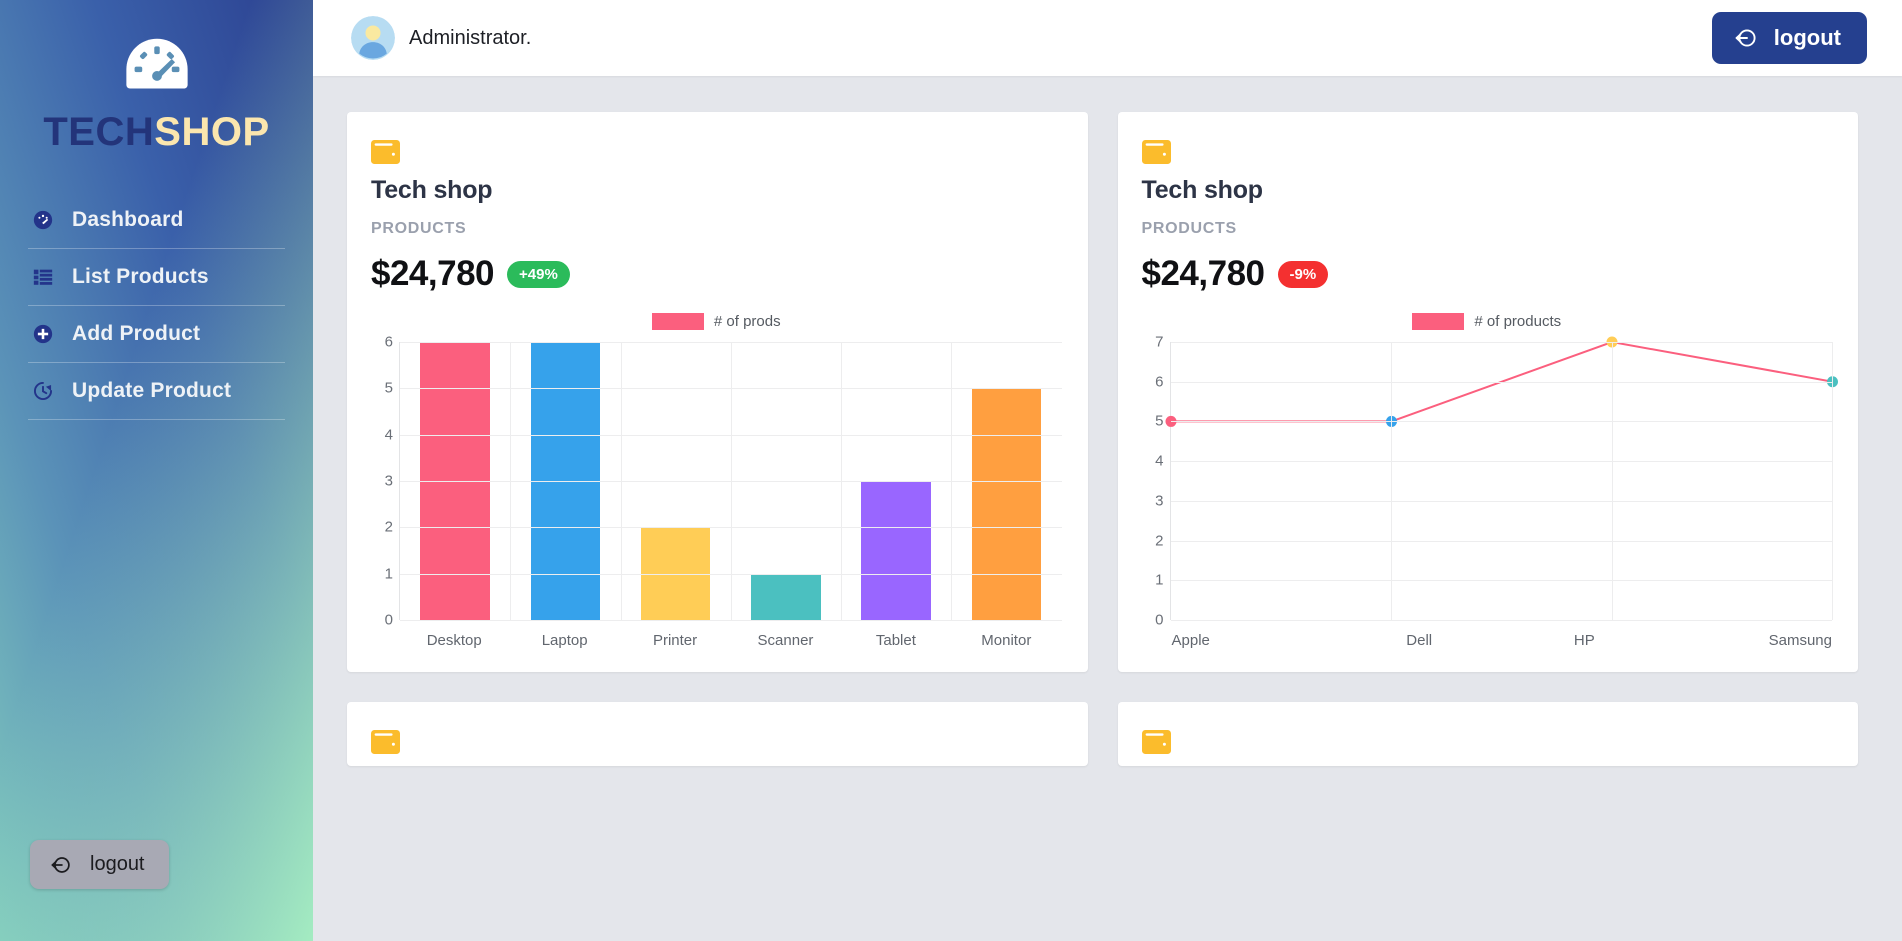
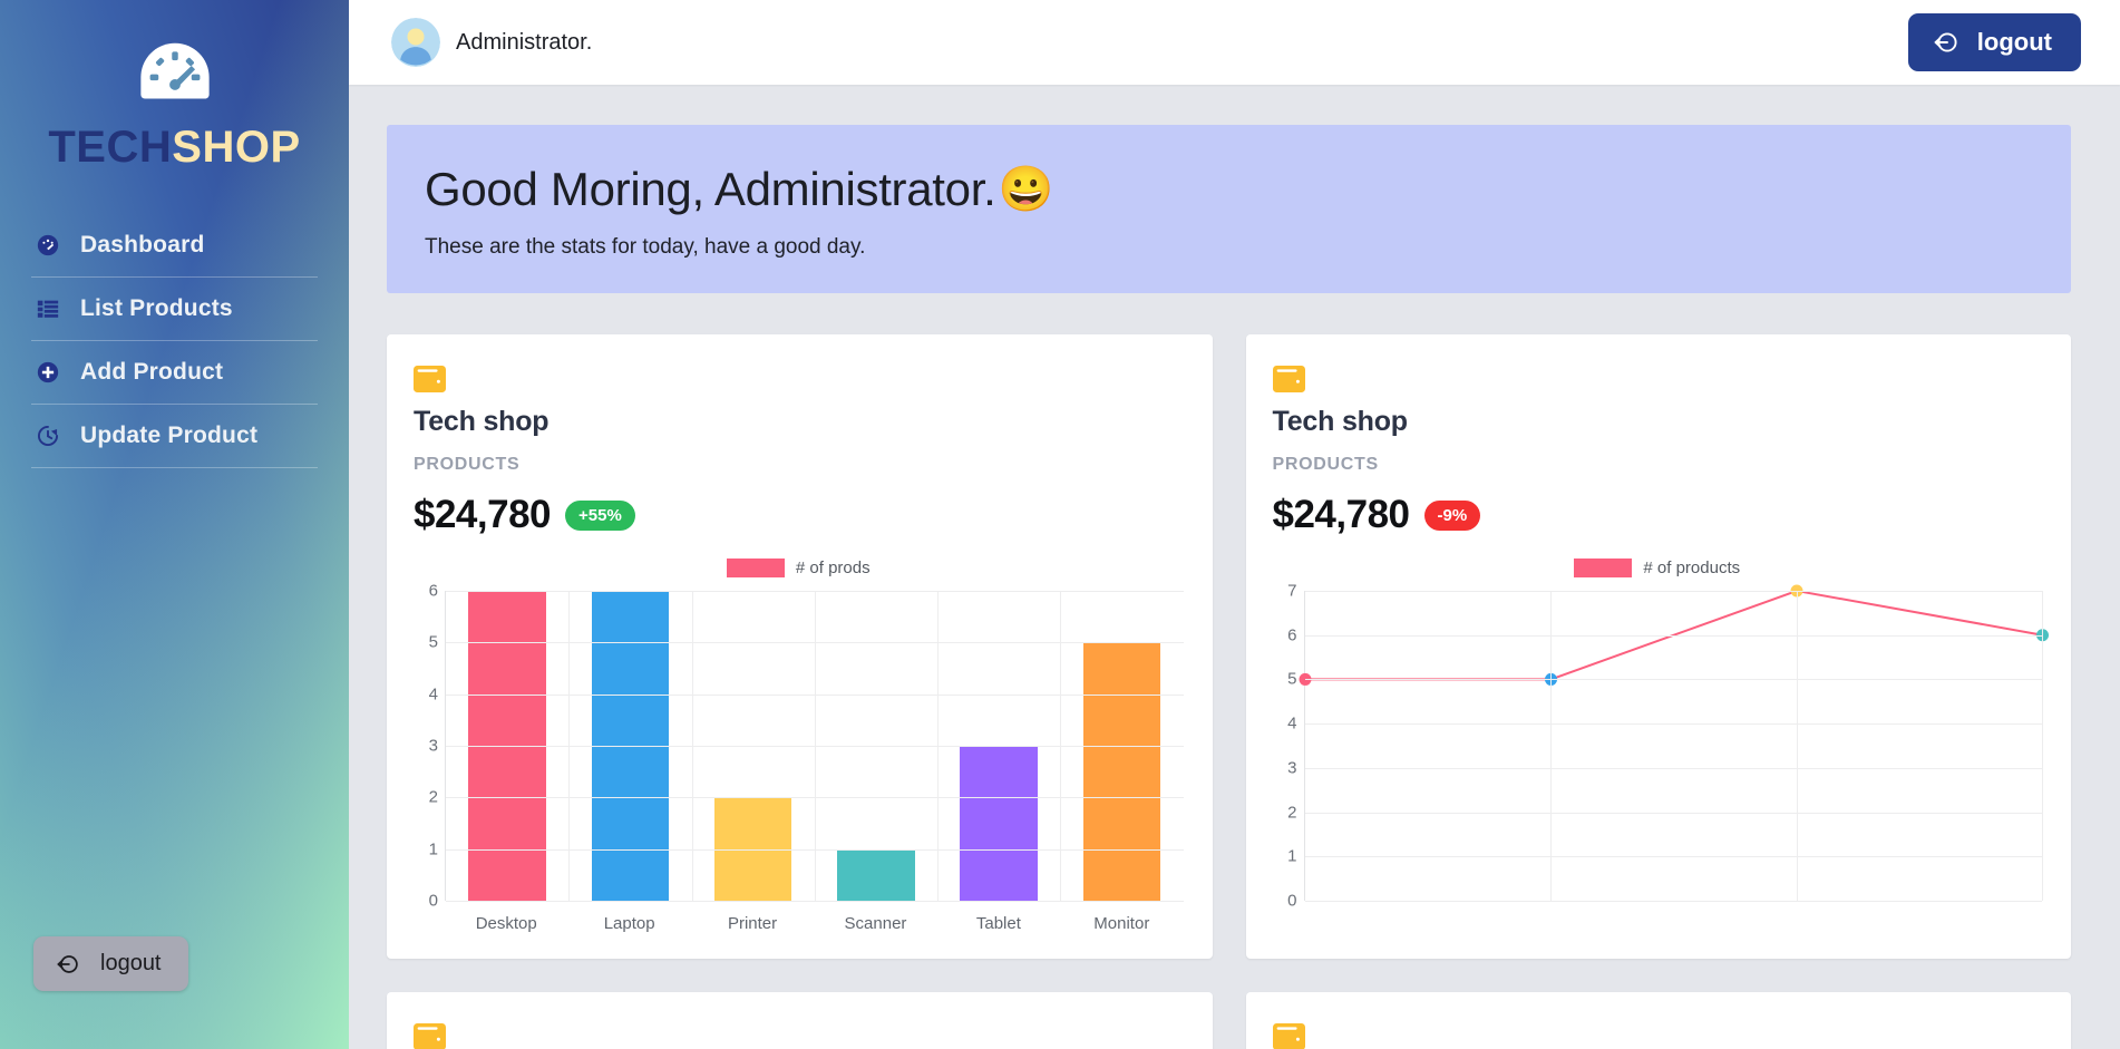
  TECHSHOP
  Dashboard
  List Products
  Add Product
  Update Product
  logout
  Administrator.
  logout
+ Good Moring, Administrator.
+ 😀
+ These are the stats for today, have a good day.
  Tech shop
  PRODUCTS
  $24,780
- +49%
+ +55%
  # of prods
  0
  1
  2
  3
  4
  5
  6
  Desktop
  Laptop
  Printer
  Scanner
  Tablet
  Monitor
  Tech shop
  PRODUCTS
  $24,780
  -9%
  # of products
  0
  1
  2
  3
  4
  5
  6
  7
- Apple
- Dell
- HP
- Samsung
